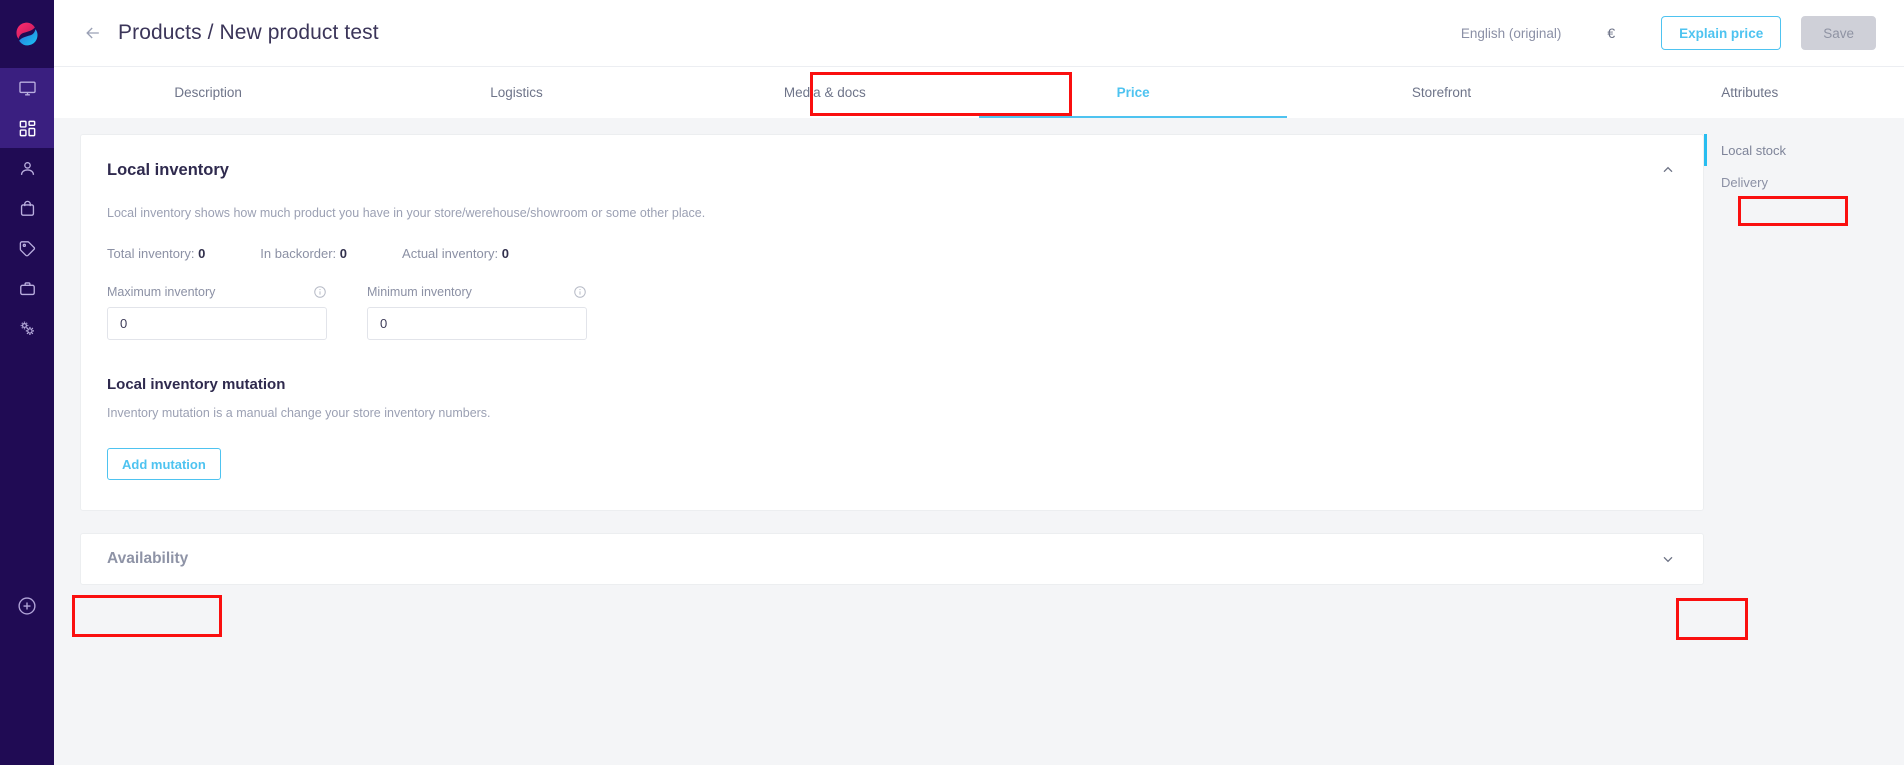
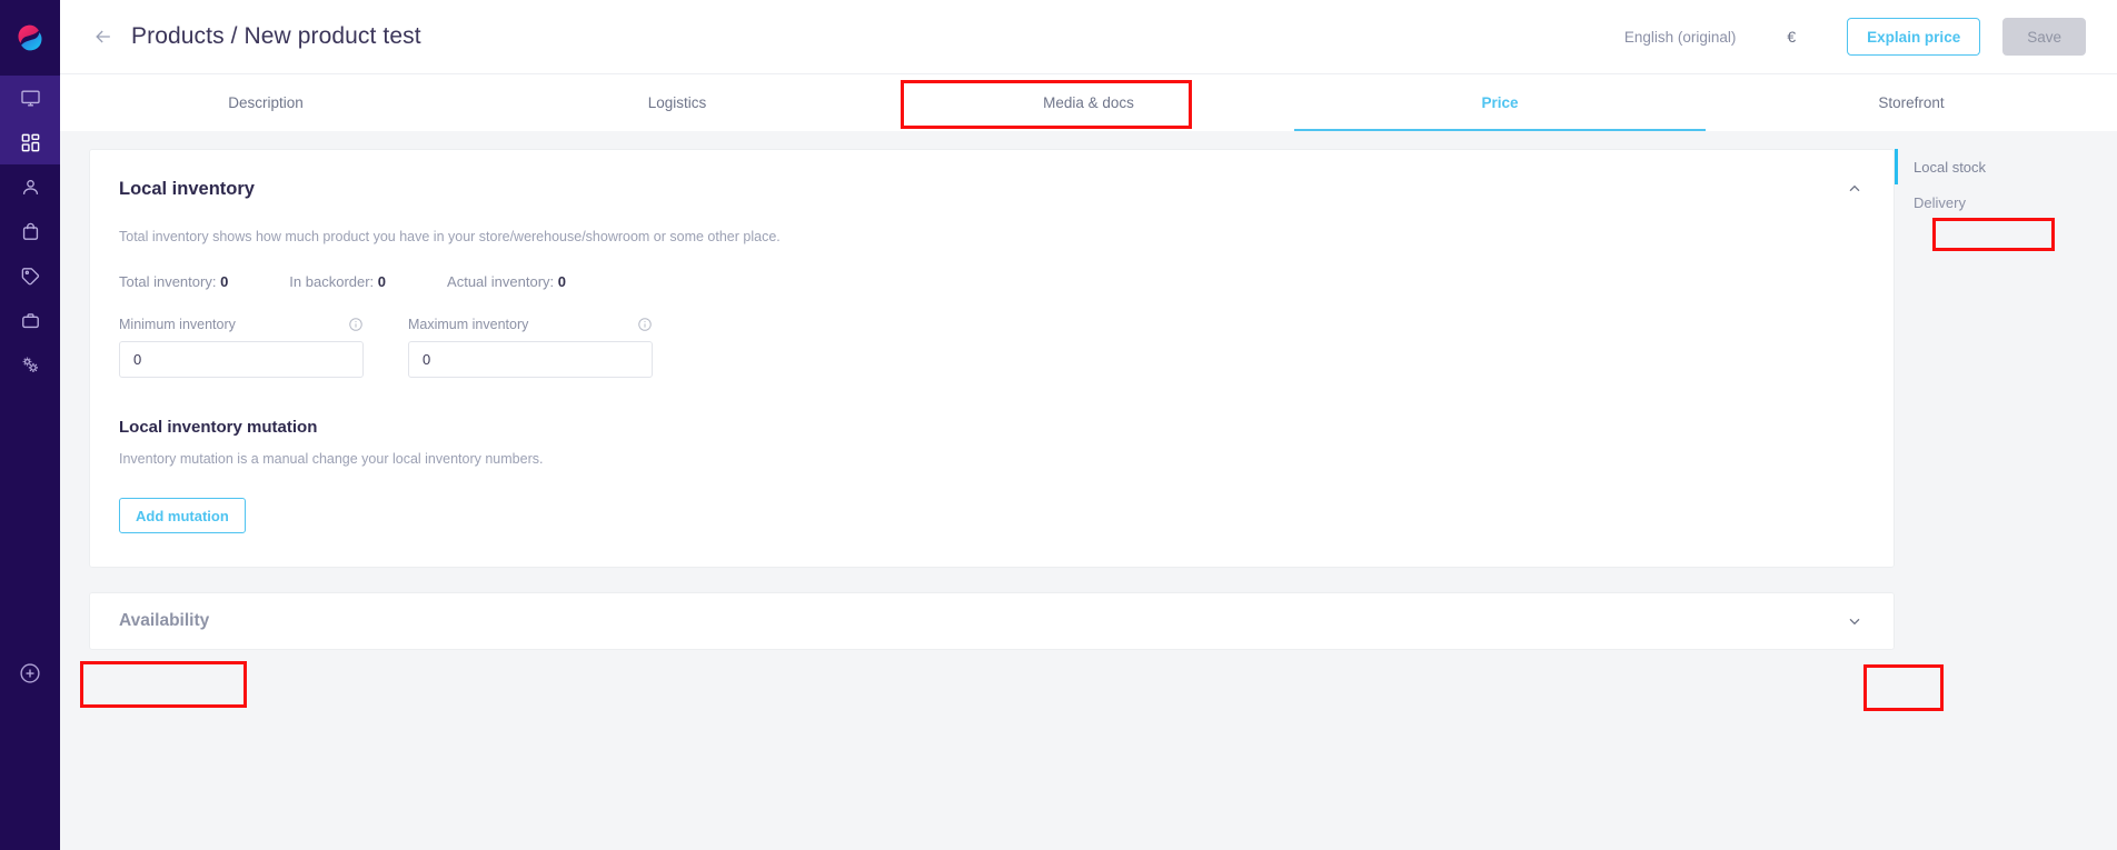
  Products / New product test
  English (original)
  €
  Explain price
  Save
  Description
  Logistics
  Media & docs
  Price
  Storefront
- Attributes
  Local inventory
- Local inventory shows how much product you have in your store/werehouse/showroom or some other place.
+ Total inventory shows how much product you have in your store/werehouse/showroom or some other place.
  Total inventory: 0
  In backorder: 0
  Actual inventory: 0
- Maximum inventory
+ Minimum inventory
  0
- Minimum inventory
+ Maximum inventory
  0
  Local inventory mutation
- Inventory mutation is a manual change your store inventory numbers.
+ Inventory mutation is a manual change your local inventory numbers.
  Add mutation
  Availability
  Local stock
  Delivery
